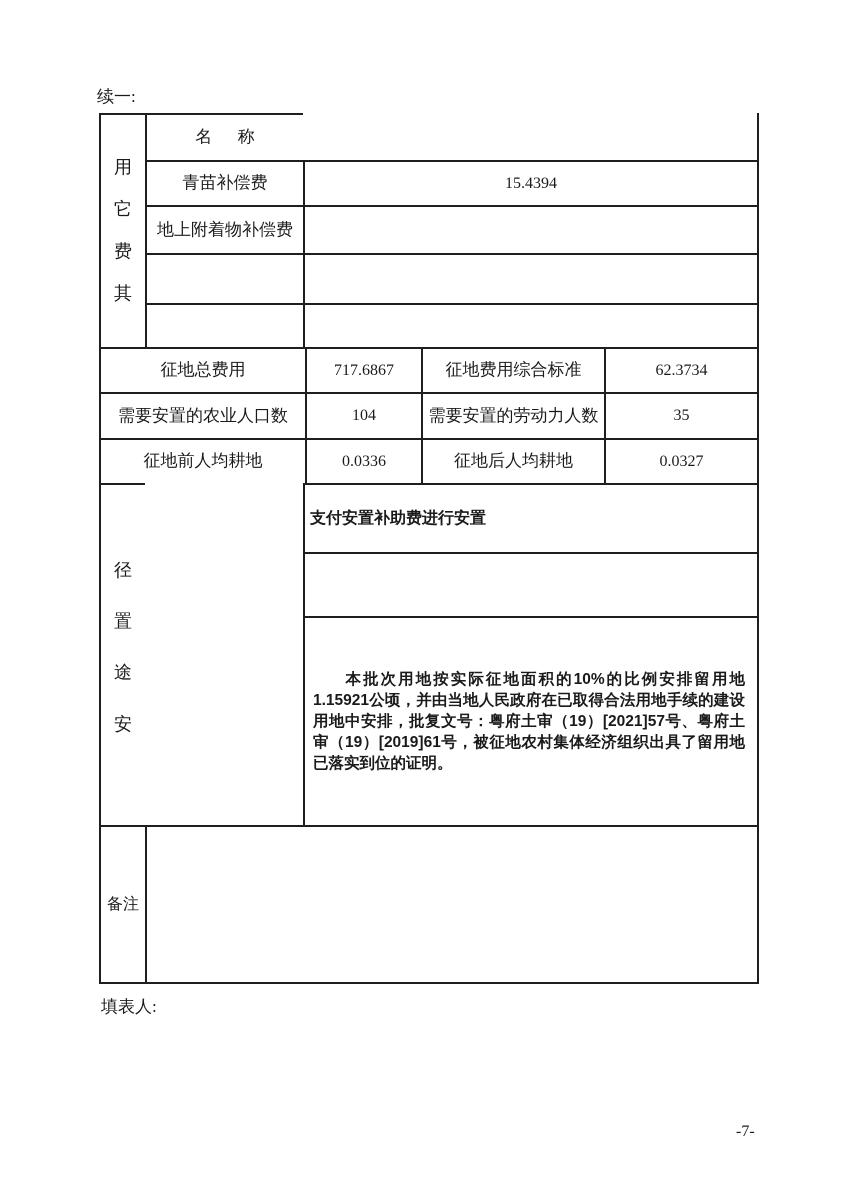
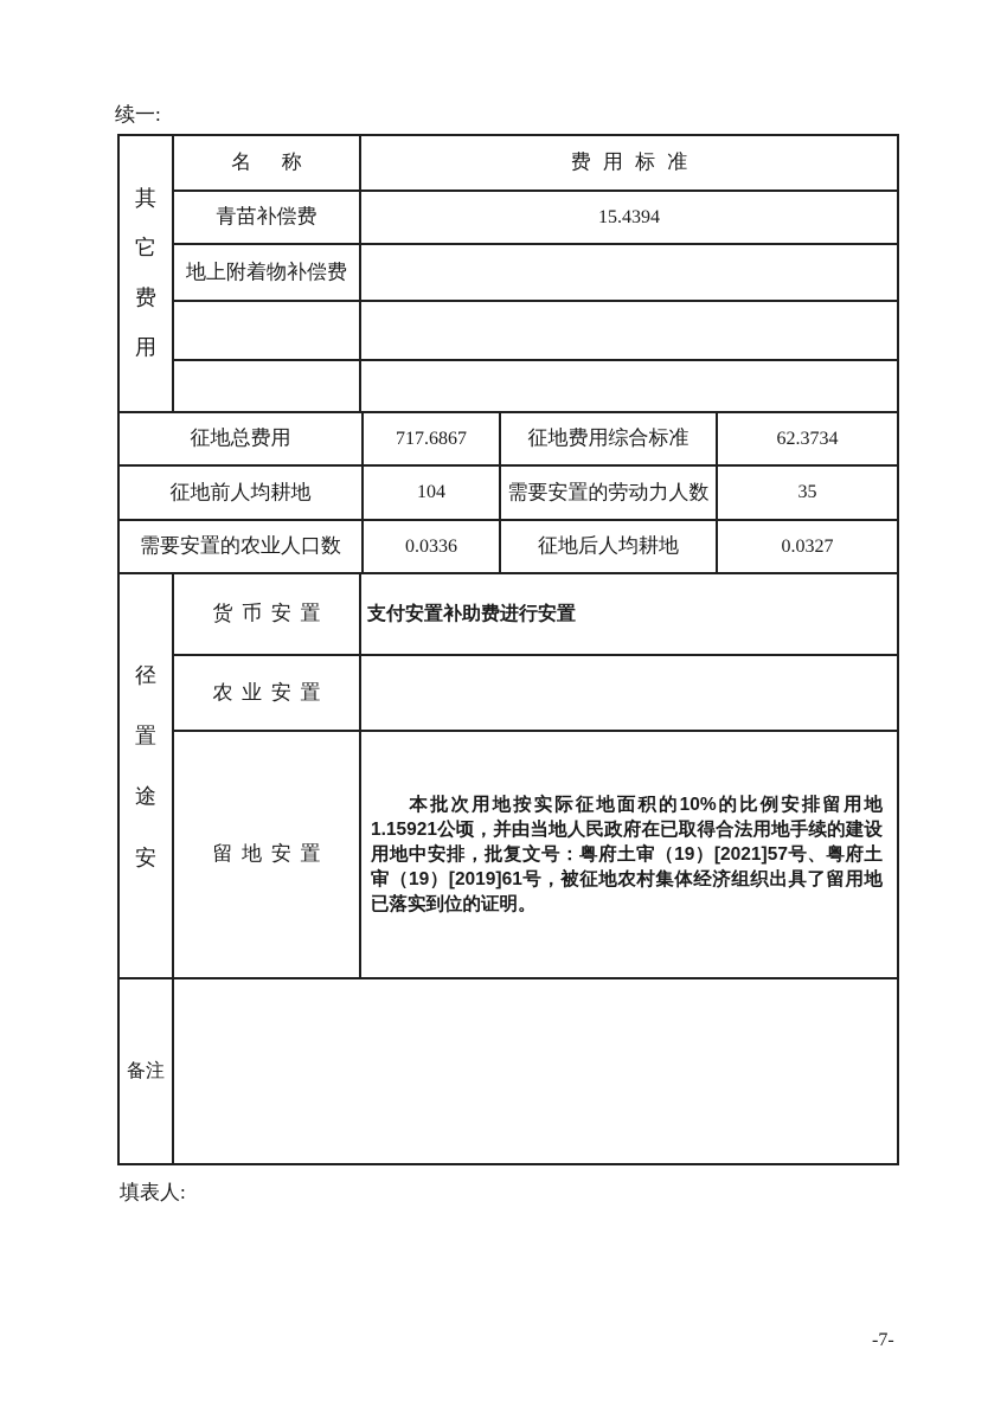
  续一:
- 用
+ 其
  它
  费
- 其
+ 用
  名称
+ 费用标准
  青苗补偿费
  15.4394
  地上附着物补偿费
  征地总费用
  717.6867
  征地费用综合标准
  62.3734
- 需要安置的农业人口数
+ 征地前人均耕地
  104
  需要安置的劳动力人数
  35
- 征地前人均耕地
+ 需要安置的农业人口数
  0.0336
  征地后人均耕地
  0.0327
  径
  置
  途
  安
+ 货币安置
  支付安置补助费进行安置
+ 农业安置
+ 留地安置
  本批次用地按实际征地面积的10%的比例安排留用地1.15921公顷，并由当地人民政府在已取得合法用地手续的建设用地中安排，批复文号：粤府土审（19）[2021]57号、粤府土审（19）[2019]61号，被征地农村集体经济组织出具了留用地已落实到位的证明。
  备注
  填表人:
  -7-
